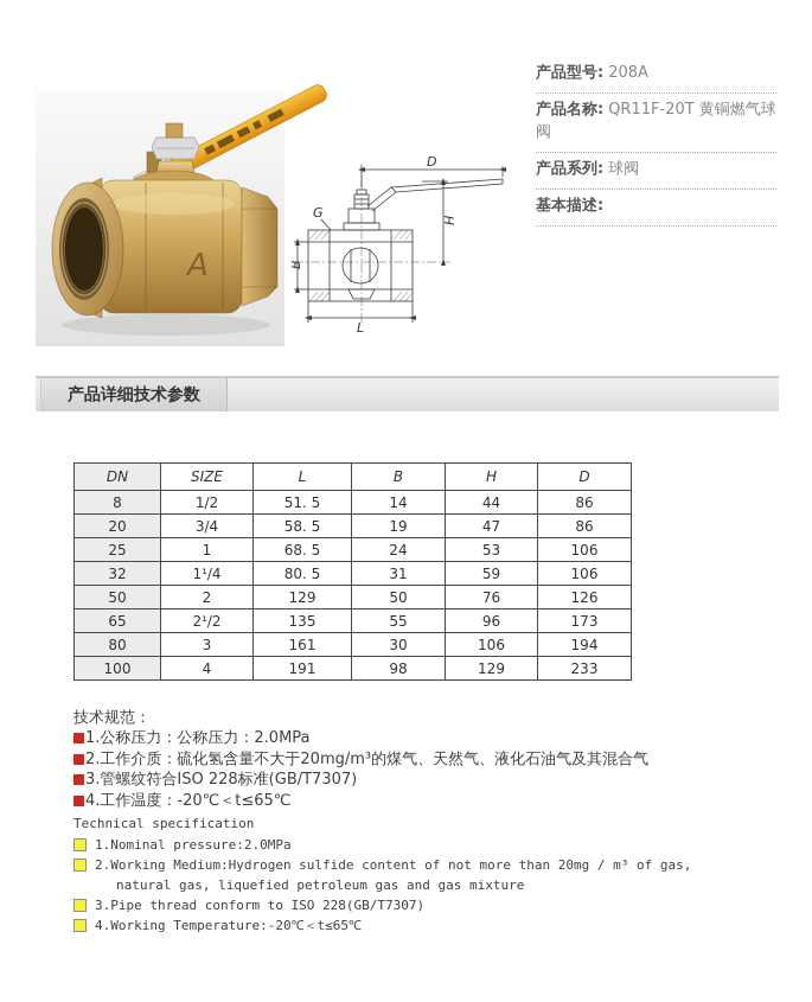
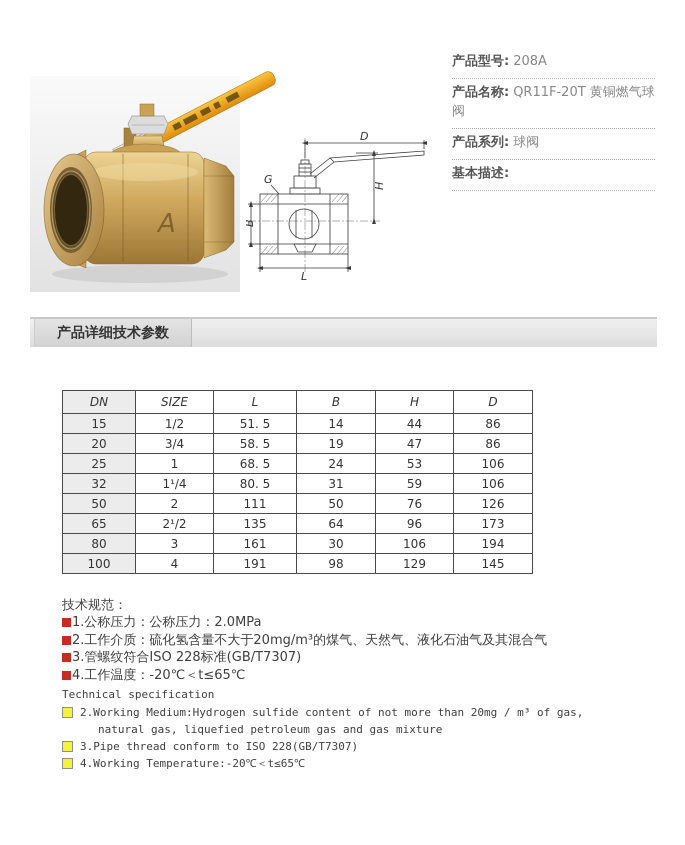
  A
  D
  G
  L
  产品型号: 208A
  产品名称: QR11F-20T 黄铜燃气球阀
  产品系列: 球阀
  基本描述:
  产品详细技术参数
  DN	SIZE	L	B	H	D
- 8	1/2	51. 5	14	44	86
+ 15	1/2	51. 5	14	44	86
  20	3/4	58. 5	19	47	86
  25	1	68. 5	24	53	106
  32	1¹/4	80. 5	31	59	106
- 50	2	129	50	76	126
+ 50	2	111	50	76	126
- 65	2¹/2	135	55	96	173
+ 65	2¹/2	135	64	96	173
  80	3	161	30	106	194
- 100	4	191	98	129	233
+ 100	4	191	98	129	145
  技术规范：
  1.公称压力：公称压力：2.0MPa
  2.工作介质：硫化氢含量不大于20mg/m³的煤气、天然气、液化石油气及其混合气
  3.管螺纹符合ISO 228标准(GB/T7307)
  4.工作温度：-20℃＜t≤65℃
  Technical specification
- 1.Nominal pressure:2.0MPa
  2.Working Medium:Hydrogen sulfide content of not more than 20mg / m³ of gas,
  natural gas, liquefied petroleum gas and gas mixture
  3.Pipe thread conform to ISO 228(GB/T7307)
  4.Working Temperature:-20℃＜t≤65℃
